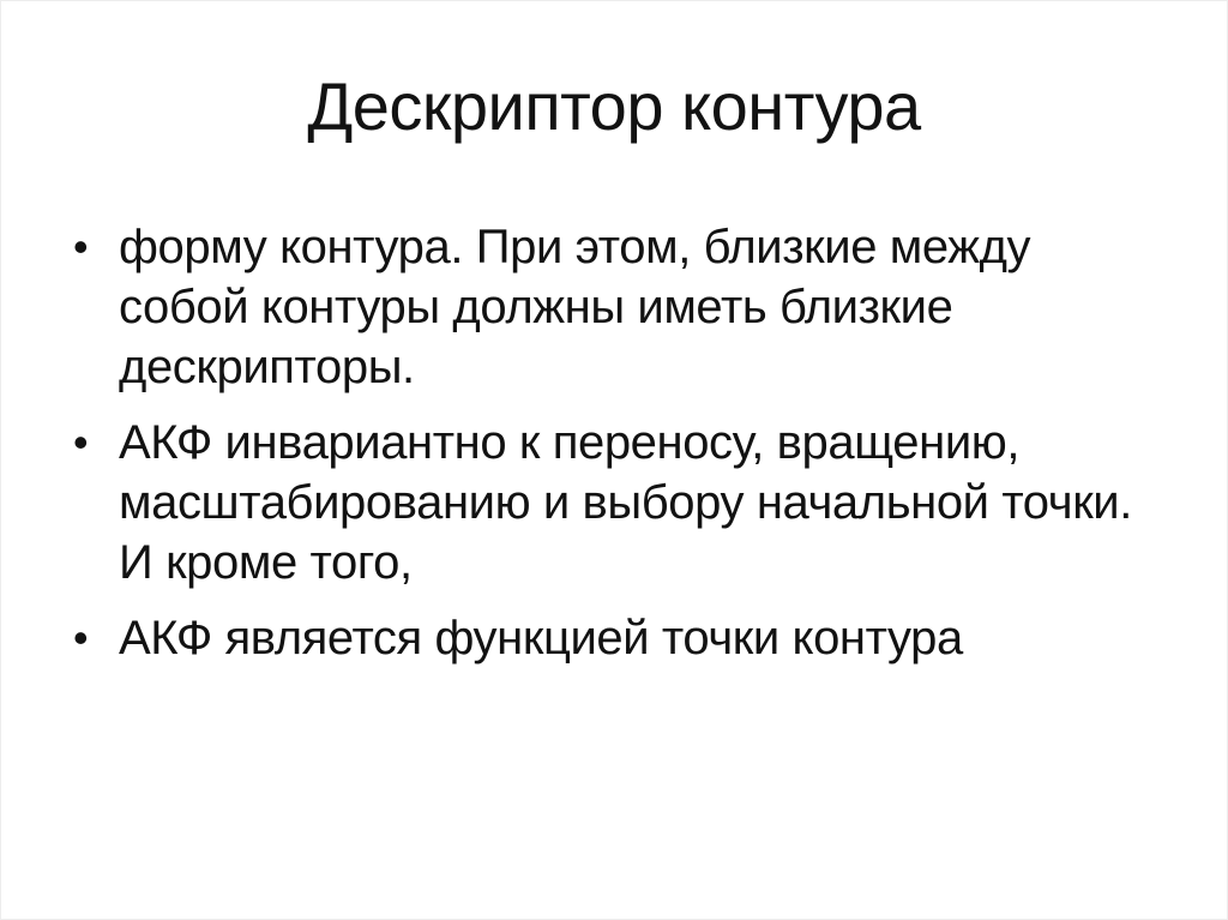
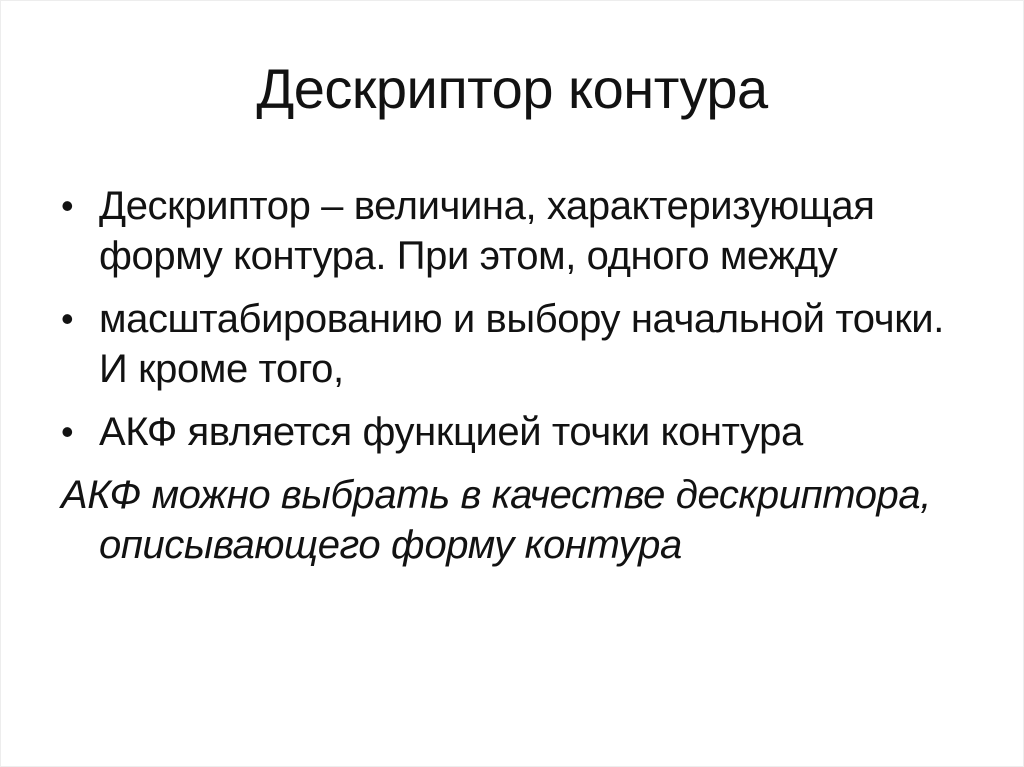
  Дескриптор контура
  •
+ Дескриптор – величина, характеризующая
- форму контура. При этом, близкие между
+ форму контура. При этом, одного между
- собой контуры должны иметь близкие
- дескрипторы.
  •
- АКФ инвариантно к переносу, вращению,
  масштабированию и выбору начальной точки.
  И кроме того,
  •
  АКФ является функцией точки контура
+ АКФ можно выбрать в качестве дескриптора,
+ описывающего форму контура
